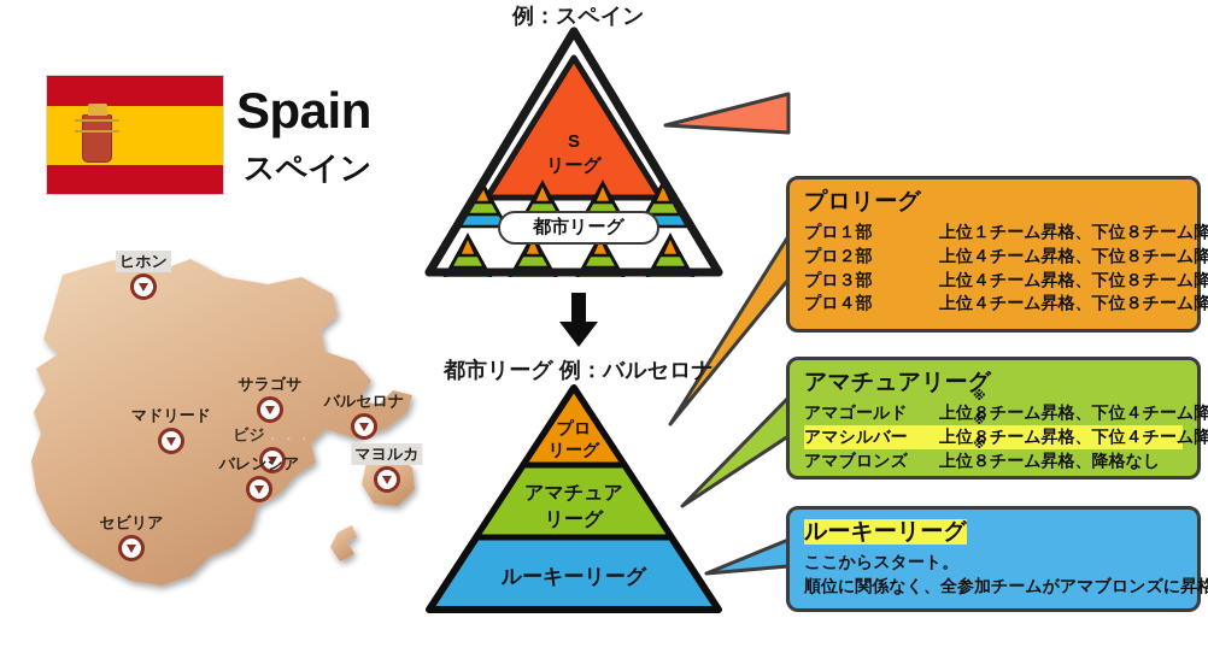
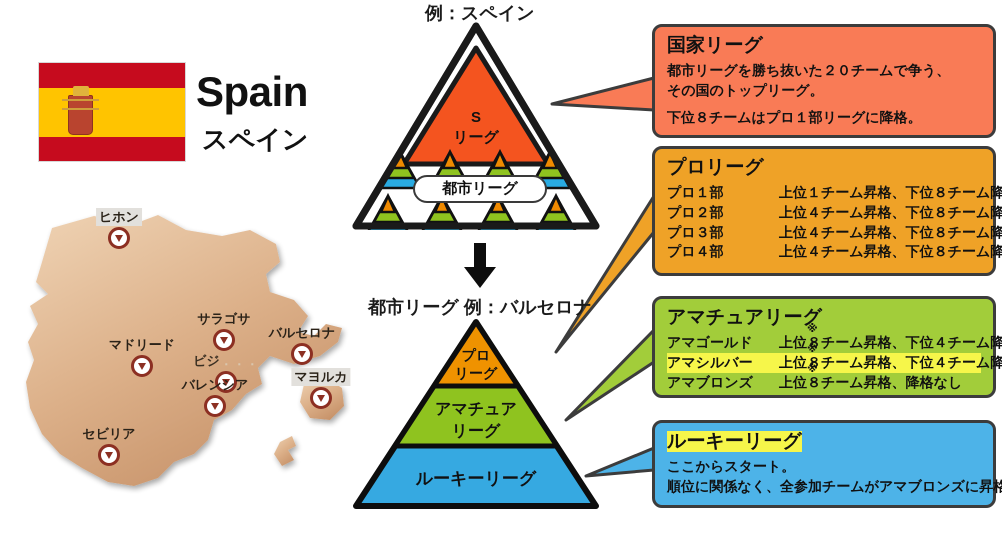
  Spain
  スペイン
  ヒホン
  サラゴサ
  マドリード
  バルセロナ
  ビジ．．．
  バレンシア
  マヨルカ
  セビリア
  例：スペイン
  S
  リーグ
  都市リーグ
  都市リーグ 例：バルセロナ
  プロ
  リーグ
  アマチュア
  リーグ
  ルーキーリーグ
+ 国家リーグ
+ 都市リーグを勝ち抜いた２０チームで争う、
+ その国のトップリーグ。
+ 下位８チームはプロ１部リーグに降格。
  プロリーグ
  プロ１部
  上位１チーム昇格、下位８チーム降
  プロ２部
  上位４チーム昇格、下位８チーム降
  プロ３部
  上位４チーム昇格、下位８チーム降
  プロ４部
  上位４チーム昇格、下位８チーム降
  アマチュアリーグ
  アマゴールド
  ※
  上位８チーム昇格、下位４チーム降
  アマシルバー
  ※
  上位８チーム昇格、下位４チーム降
  アマブロンズ
  ※
  上位８チーム昇格、降格なし
  ルーキーリーグ
  ここからスタート。
  順位に関係なく、全参加チームがアマブロンズに昇格
